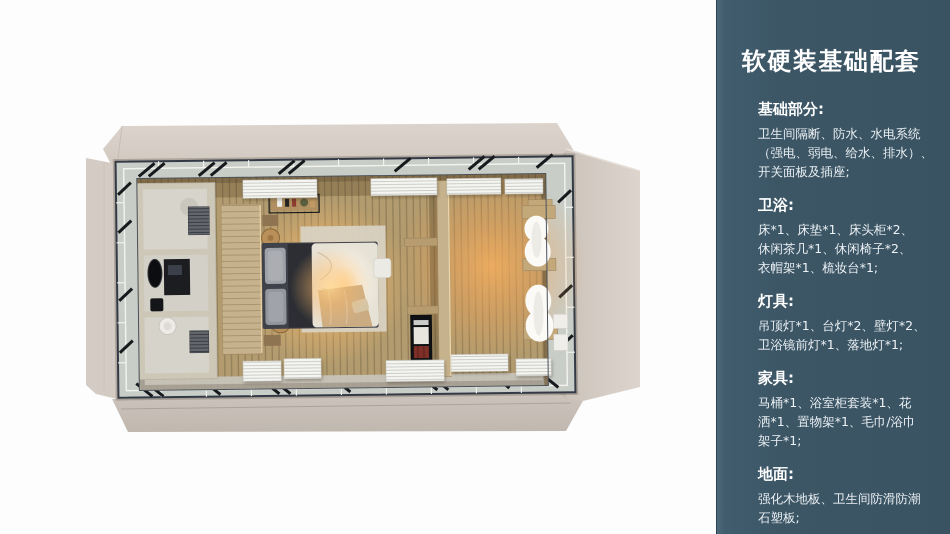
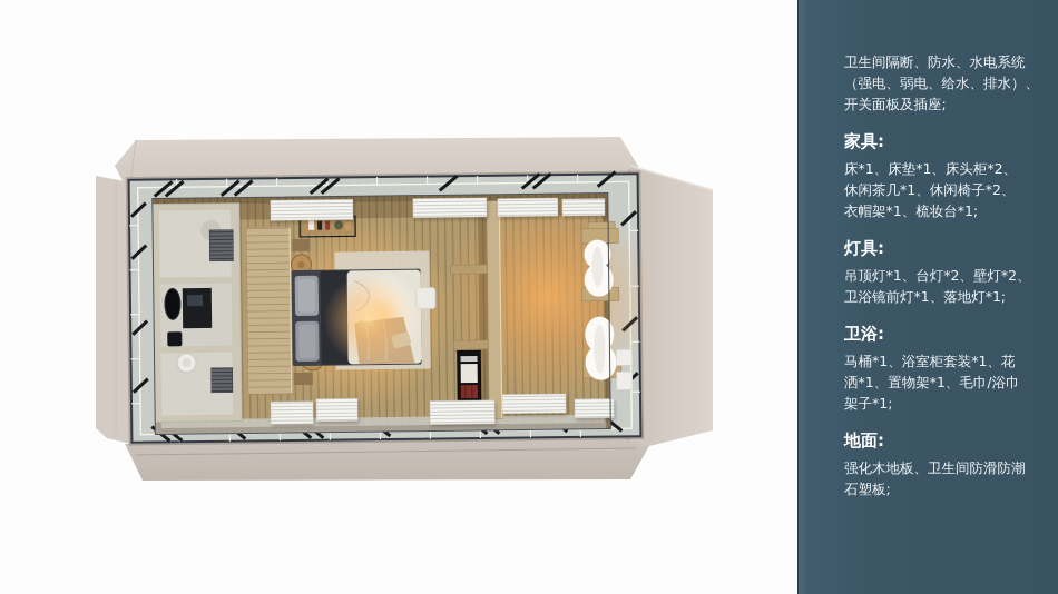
- 软硬装基础配套
- 基础部分:
  卫生间隔断、防水、水电系统
  （强电、弱电、给水、排水）、
  开关面板及插座;
- 卫浴:
+ 家具:
  床*1、床垫*1、床头柜*2、
  休闲茶几*1、休闲椅子*2、
  衣帽架*1、梳妆台*1;
  灯具:
  吊顶灯*1、台灯*2、壁灯*2、
  卫浴镜前灯*1、落地灯*1;
- 家具:
+ 卫浴:
  马桶*1、浴室柜套装*1、花
  洒*1、置物架*1、毛巾/浴巾
  架子*1;
  地面:
  强化木地板、卫生间防滑防潮
  石塑板;
